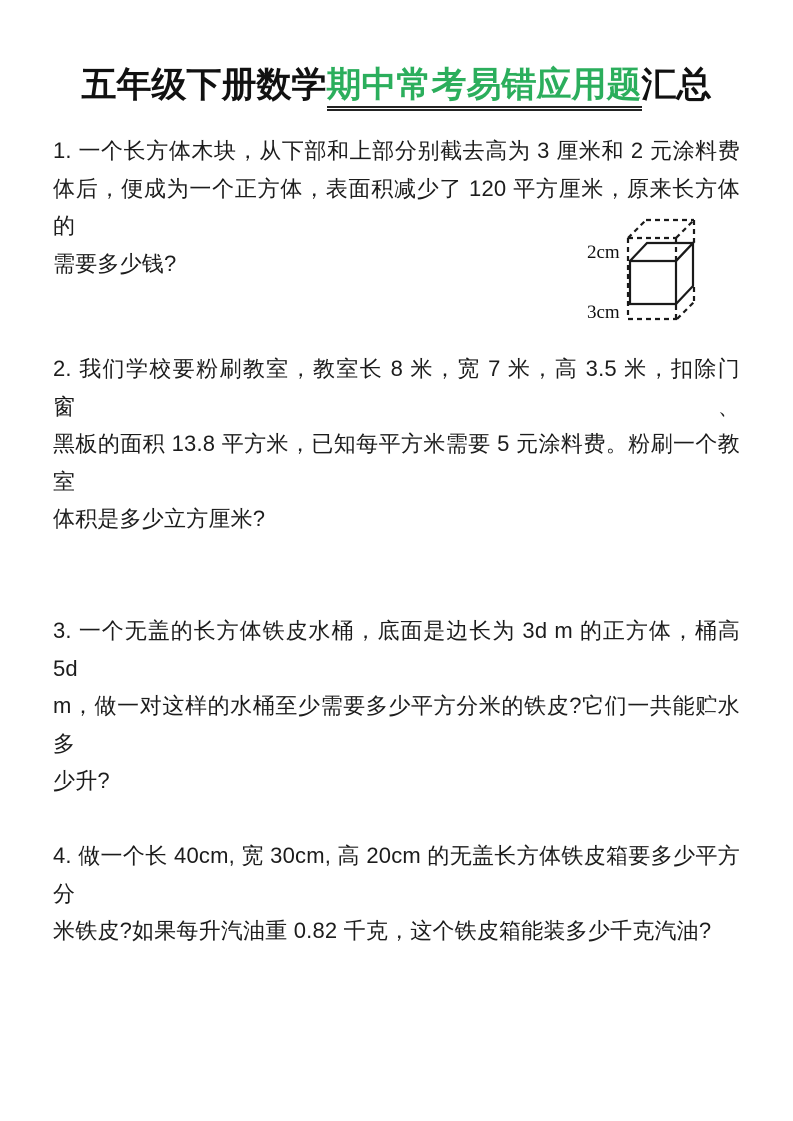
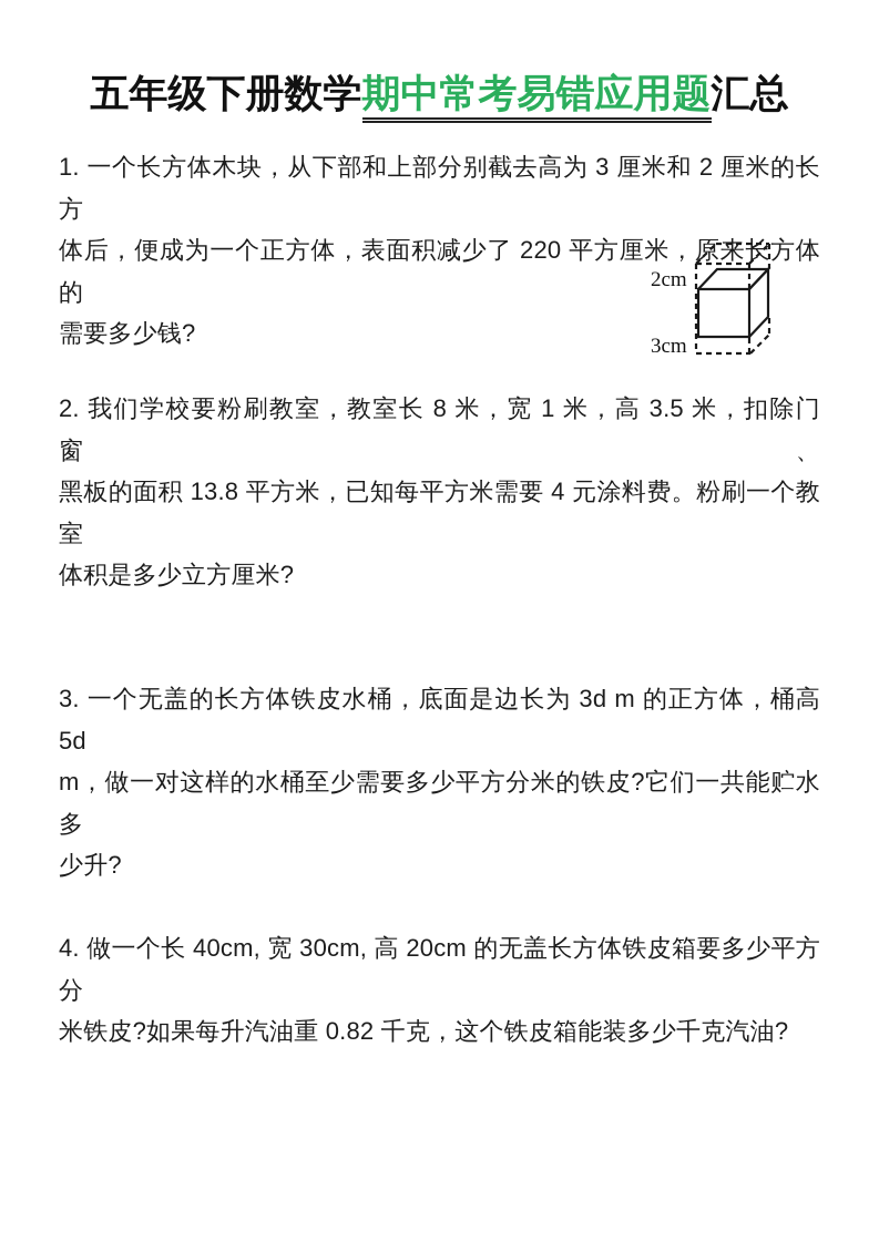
  五年级下册数学期中常考易错应用题汇总
- 1. 一个长方体木块，从下部和上部分别截去高为 3 厘米和 2 元涂料费
+ 1. 一个长方体木块，从下部和上部分别截去高为 3 厘米和 2 厘米的长方
- 体后，便成为一个正方体，表面积减少了 120 平方厘米，原来长方体的
+ 体后，便成为一个正方体，表面积减少了 220 平方厘米，原来长方体的
  需要多少钱?
  2cm
  3cm
- 2. 我们学校要粉刷教室，教室长 8 米，宽 7 米，高 3.5 米，扣除门窗、
+ 2. 我们学校要粉刷教室，教室长 8 米，宽 1 米，高 3.5 米，扣除门窗、
- 黑板的面积 13.8 平方米，已知每平方米需要 5 元涂料费。粉刷一个教室
+ 黑板的面积 13.8 平方米，已知每平方米需要 4 元涂料费。粉刷一个教室
  体积是多少立方厘米?
  3. 一个无盖的长方体铁皮水桶，底面是边长为 3d m 的正方体，桶高 5d
  m，做一对这样的水桶至少需要多少平方分米的铁皮?它们一共能贮水多
  少升?
  4. 做一个长 40cm, 宽 30cm, 高 20cm 的无盖长方体铁皮箱要多少平方分
  米铁皮?如果每升汽油重 0.82 千克，这个铁皮箱能装多少千克汽油?
